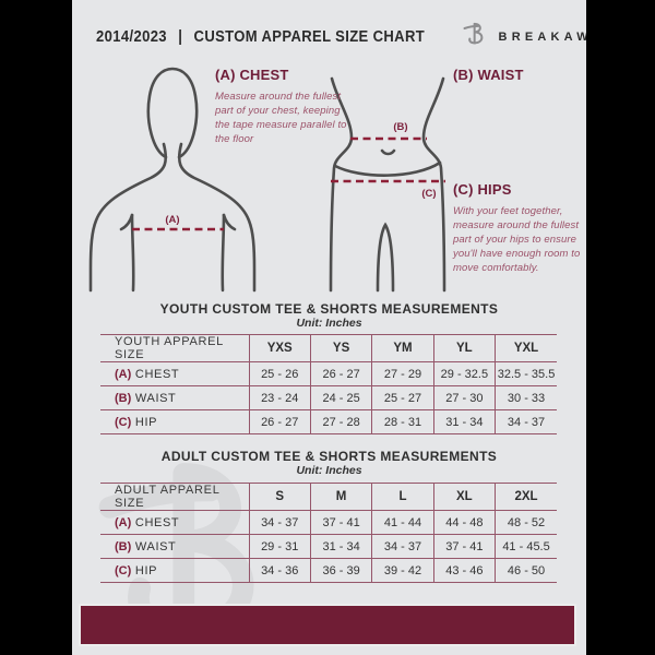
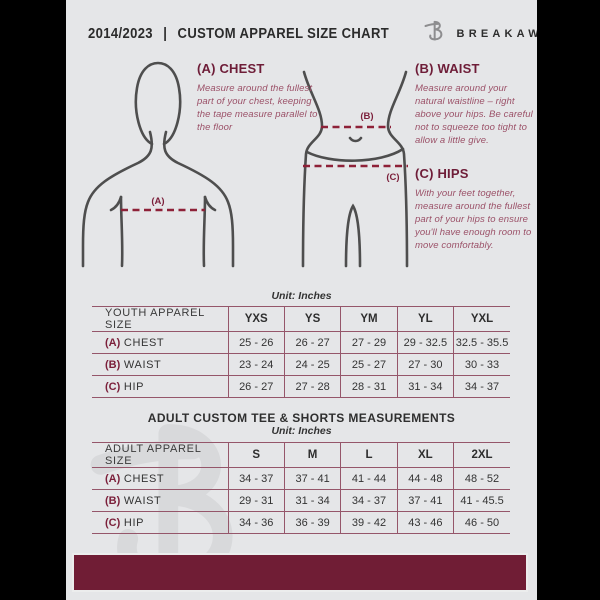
  2014/2023 | CUSTOM APPAREL SIZE CHART
  BREAKAW
  (A)
  (B)
  (C)
  (A) CHEST
  Measure around the fullest part of your chest, keeping the tape measure parallel to the floor
  (B) WAIST
+ Measure around your natural waistline – right above your hips. Be careful not to squeeze too tight to allow a little give.
  (C) HIPS
  With your feet together, measure around the fullest part of your hips to ensure you'll have enough room to move comfortably.
- YOUTH CUSTOM TEE & SHORTS MEASUREMENTS
  Unit: Inches
  YOUTH APPAREL SIZE	YXS	YS	YM	YL	YXL
  (A) CHEST	25 - 26	26 - 27	27 - 29	29 - 32.5	32.5 - 35.5
  (B) WAIST	23 - 24	24 - 25	25 - 27	27 - 30	30 - 33
  (C) HIP	26 - 27	27 - 28	28 - 31	31 - 34	34 - 37
  ADULT CUSTOM TEE & SHORTS MEASUREMENTS
  Unit: Inches
  ADULT APPAREL SIZE	S	M	L	XL	2XL
  (A) CHEST	34 - 37	37 - 41	41 - 44	44 - 48	48 - 52
  (B) WAIST	29 - 31	31 - 34	34 - 37	37 - 41	41 - 45.5
  (C) HIP	34 - 36	36 - 39	39 - 42	43 - 46	46 - 50
